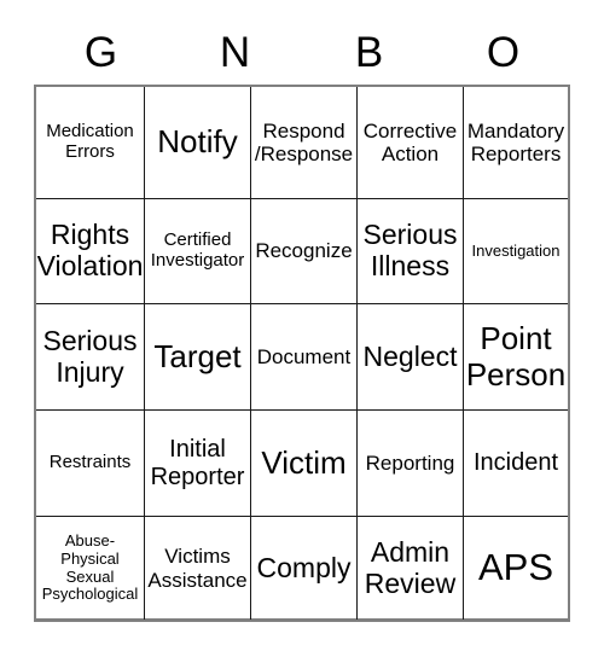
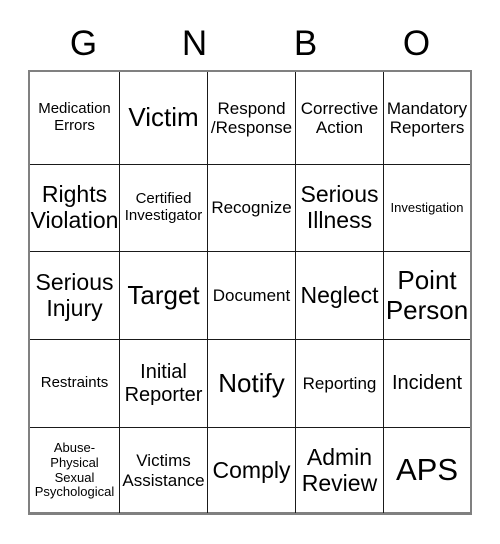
  G
  N
  B
  O
  Medication
  Errors
- Notify
+ Victim
  Respond
  /Response
  Corrective
  Action
  Mandatory
  Reporters
  Rights
  Violation
  Certified
  Investigator
  Recognize
  Serious
  Illness
  Investigation
  Serious
  Injury
  Target
  Document
  Neglect
  Point
  Person
  Restraints
  Initial
  Reporter
- Victim
+ Notify
  Reporting
  Incident
  Abuse-
  Physical
  Sexual
  Psychological
  Victims
  Assistance
  Comply
  Admin
  Review
  APS
